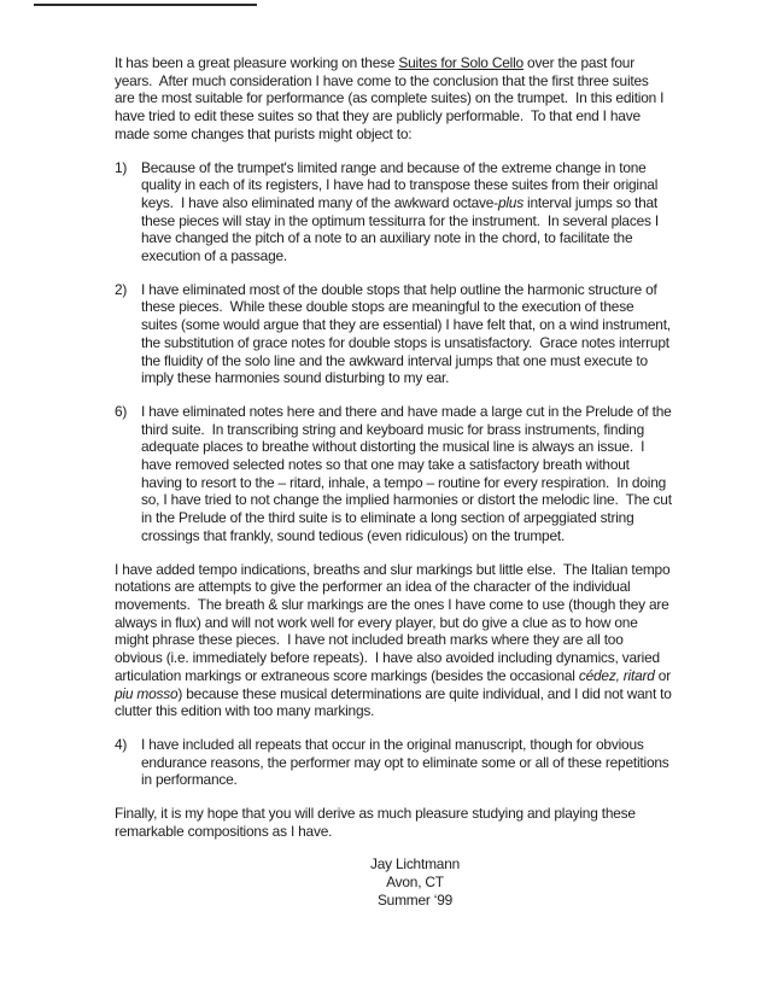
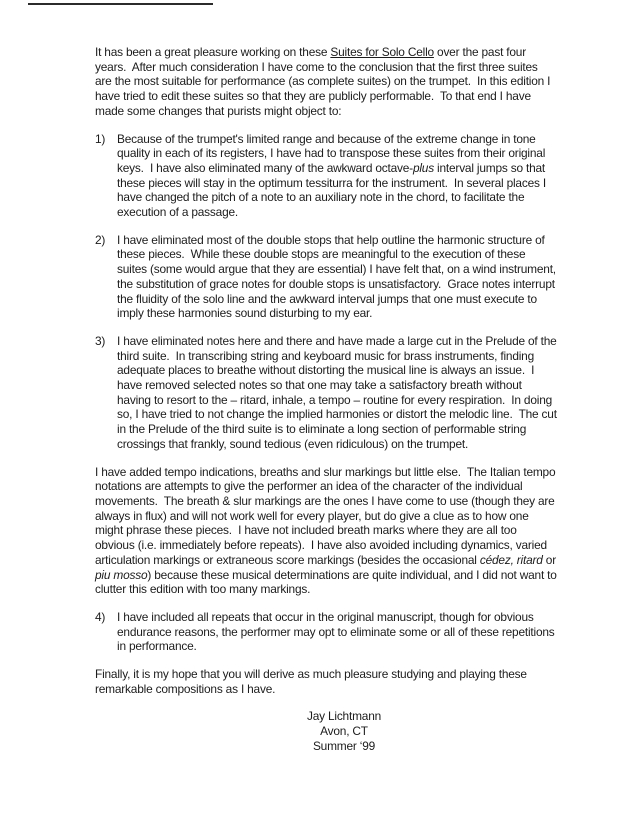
  It has been a great pleasure working on these Suites for Solo Cello over the past four years. After much consideration I have come to the conclusion that the first three suites are the most suitable for performance (as complete suites) on the trumpet. In this edition I have tried to edit these suites so that they are publicly performable. To that end I have made some changes that purists might object to:
  1)
  Because of the trumpet's limited range and because of the extreme change in tone quality in each of its registers, I have had to transpose these suites from their original keys. I have also eliminated many of the awkward octave-plus interval jumps so that these pieces will stay in the optimum tessiturra for the instrument. In several places I have changed the pitch of a note to an auxiliary note in the chord, to facilitate the execution of a passage.
  2)
  I have eliminated most of the double stops that help outline the harmonic structure of these pieces. While these double stops are meaningful to the execution of these suites (some would argue that they are essential) I have felt that, on a wind instrument, the substitution of grace notes for double stops is unsatisfactory. Grace notes interrupt the fluidity of the solo line and the awkward interval jumps that one must execute to imply these harmonies sound disturbing to my ear.
- 6)
+ 3)
- I have eliminated notes here and there and have made a large cut in the Prelude of the third suite. In transcribing string and keyboard music for brass instruments, finding adequate places to breathe without distorting the musical line is always an issue. I have removed selected notes so that one may take a satisfactory breath without having to resort to the – ritard, inhale, a tempo – routine for every respiration. In doing so, I have tried to not change the implied harmonies or distort the melodic line. The cut in the Prelude of the third suite is to eliminate a long section of arpeggiated string crossings that frankly, sound tedious (even ridiculous) on the trumpet.
+ I have eliminated notes here and there and have made a large cut in the Prelude of the third suite. In transcribing string and keyboard music for brass instruments, finding adequate places to breathe without distorting the musical line is always an issue. I have removed selected notes so that one may take a satisfactory breath without having to resort to the – ritard, inhale, a tempo – routine for every respiration. In doing so, I have tried to not change the implied harmonies or distort the melodic line. The cut in the Prelude of the third suite is to eliminate a long section of performable string crossings that frankly, sound tedious (even ridiculous) on the trumpet.
  I have added tempo indications, breaths and slur markings but little else. The Italian tempo notations are attempts to give the performer an idea of the character of the individual movements. The breath & slur markings are the ones I have come to use (though they are always in flux) and will not work well for every player, but do give a clue as to how one might phrase these pieces. I have not included breath marks where they are all too obvious (i.e. immediately before repeats). I have also avoided including dynamics, varied articulation markings or extraneous score markings (besides the occasional cédez, ritard or piu mosso) because these musical determinations are quite individual, and I did not want to clutter this edition with too many markings.
  4)
  I have included all repeats that occur in the original manuscript, though for obvious endurance reasons, the performer may opt to eliminate some or all of these repetitions in performance.
  Finally, it is my hope that you will derive as much pleasure studying and playing these remarkable compositions as I have.
  Jay Lichtmann
  Avon, CT
  Summer ‘99
